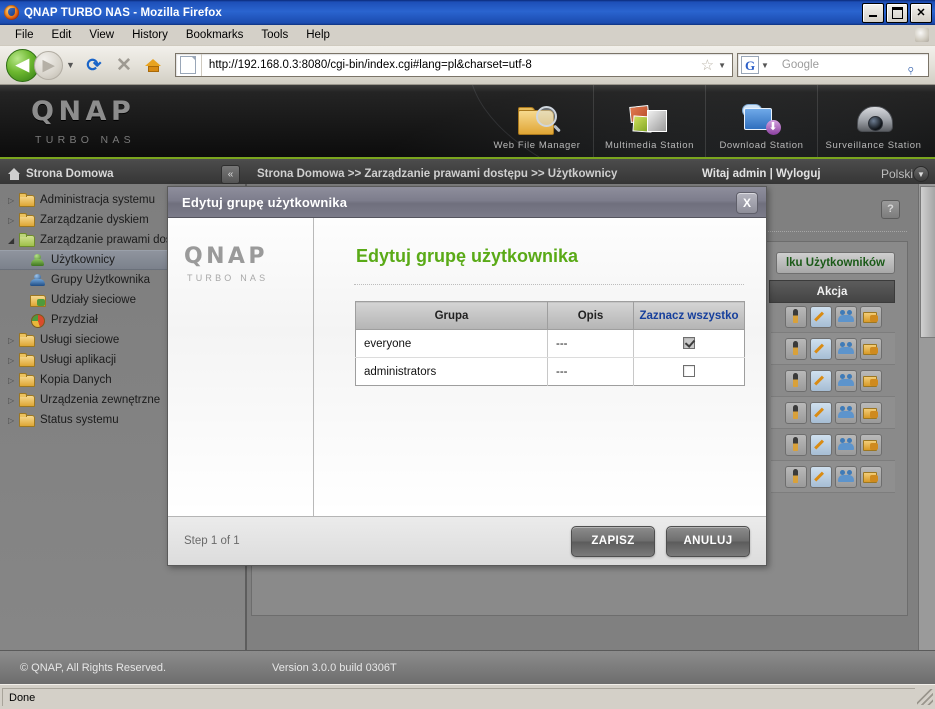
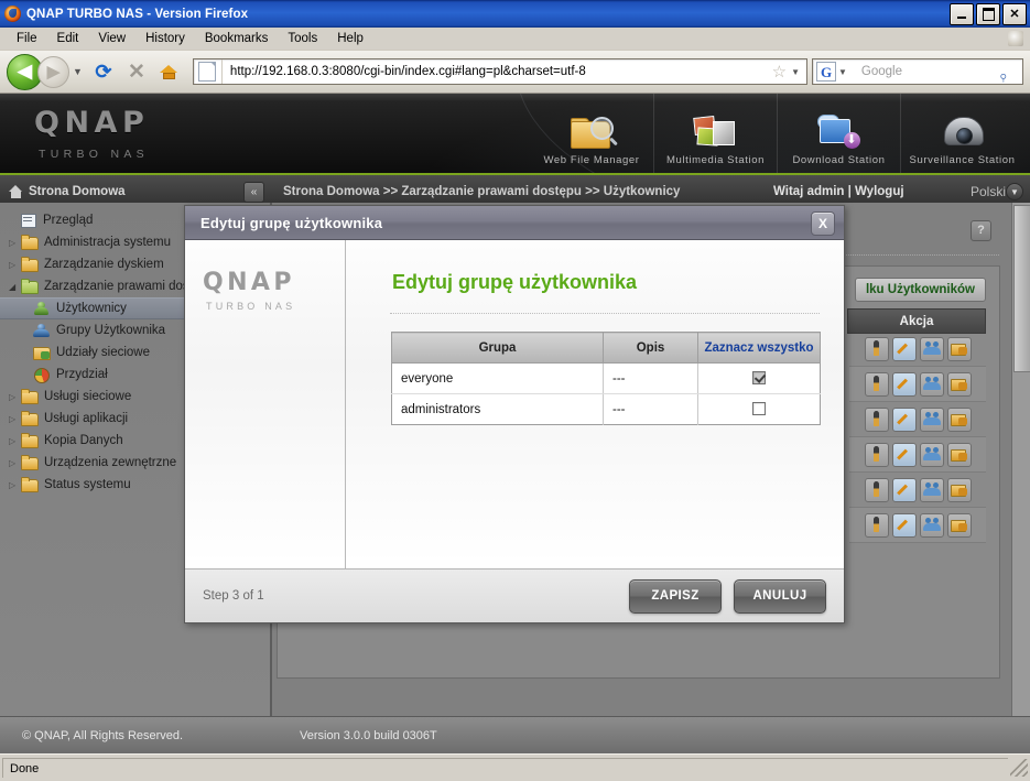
- QNAP TURBO NAS - Mozilla Firefox
+ QNAP TURBO NAS - Version Firefox
  ✕
  File
  Edit
  View
  History
  Bookmarks
  Tools
  Help
  ◀
  ▶
  ▼
  ⟳
  ✕
  http://192.168.0.3:8080/cgi-bin/index.cgi#lang=pl&charset=utf-8
  ☆
  ▼
  G
  ▼
  Google
  QNAP
  TURBO NAS
  Web File Manager
  Multimedia Station
  ⬇
  Download Station
  Surveillance Station
  Strona Domowa
  «
  Strona Domowa >> Zarządzanie prawami dostępu >> Użytkownicy
  Witaj admin | Wyloguj
  Polski
  ▼
+ Przegląd
  ▷
  Administracja systemu
  ▷
  Zarządzanie dyskiem
  ◢
  Zarządzanie prawami do
  Użytkownicy
  Grupy Użytkownika
  Udziały sieciowe
  Przydział
  ▷
  Usługi sieciowe
  ▷
  Usługi aplikacji
  ▷
  Kopia Danych
  ▷
  Urządzenia zewnętrzne
  ▷
  Status systemu
  ?
  lku Użytkowników
  Akcja
  Edytuj grupę użytkownika
  X
  QNAP
  TURBO NAS
  Edytuj grupę użytkownika
  Grupa	Opis	Zaznacz wszystko
  everyone	---
  administrators	---
- Step 1 of 1
+ Step 3 of 1
  ZAPISZ
  ANULUJ
  © QNAP, All Rights Reserved.
  Version 3.0.0 build 0306T
  Done
